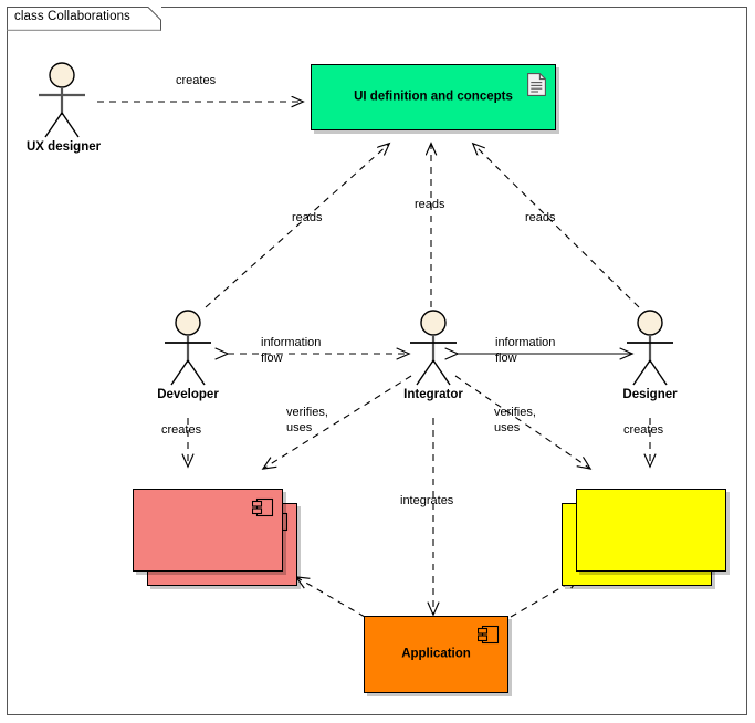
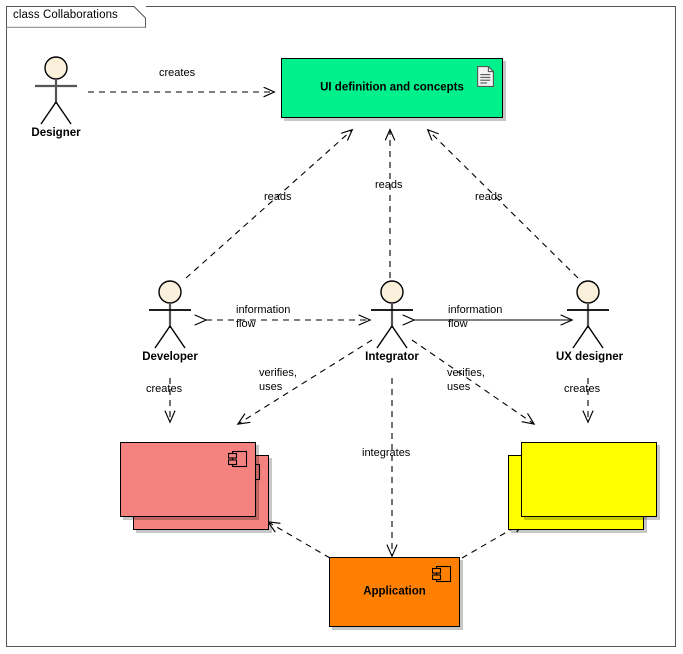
  class Collaborations
  creates
  reads
  reads
  reads
  information
  flow
  information
  flow
  creates
  creates
  verifies,
  uses
  verifies,
  uses
  integrates
  UI definition and concepts
  Application
- UX designer
+ Designer
  Developer
  Integrator
- Designer
+ UX designer
